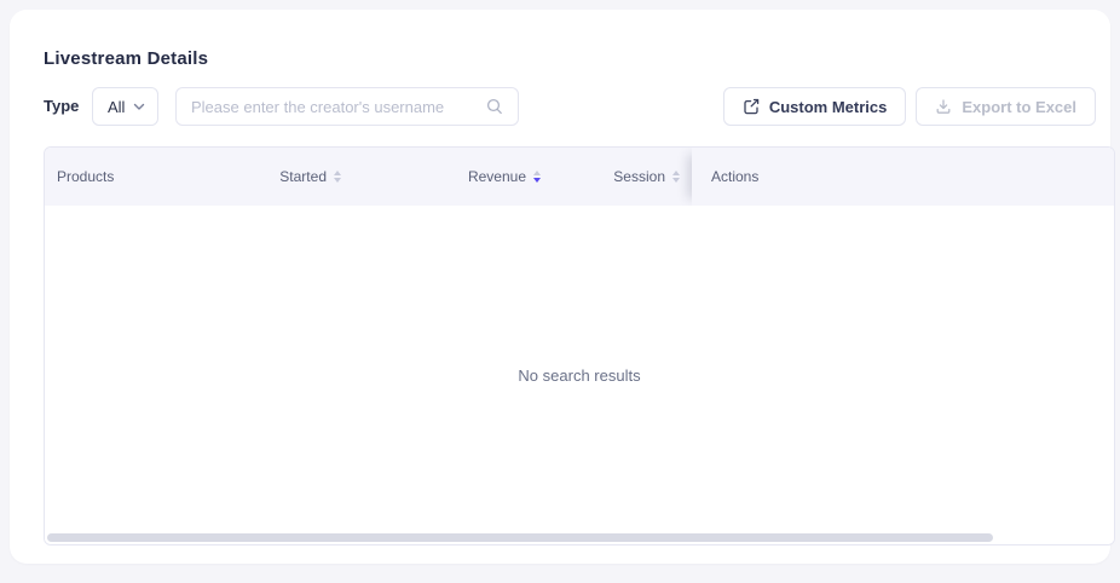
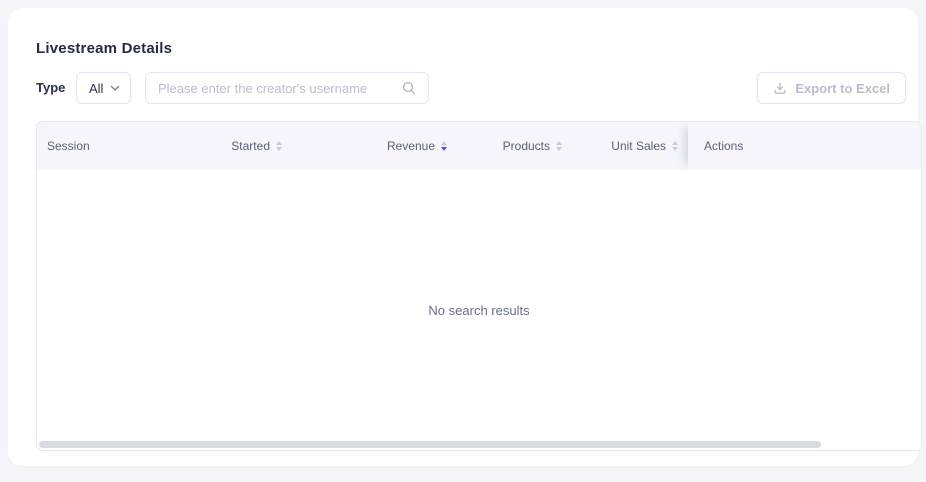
  Livestream Details
  Type
  All
  Please enter the creator's username
- Custom Metrics
  Export to Excel
- Products
+ Session
  Started
  Revenue
- Session
+ Products
+ Unit Sales
  Actions
  No search results
